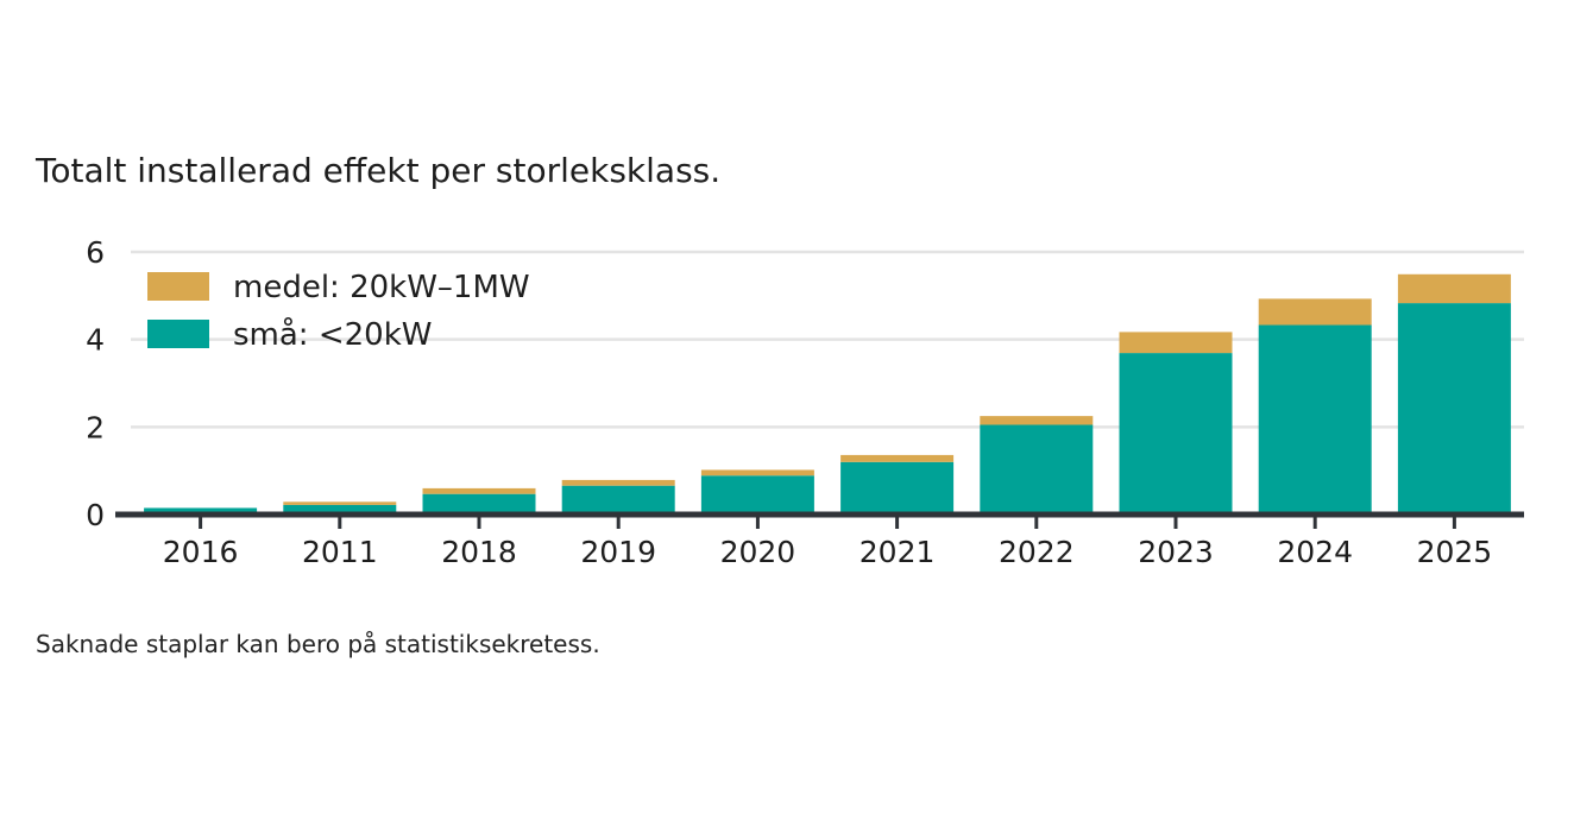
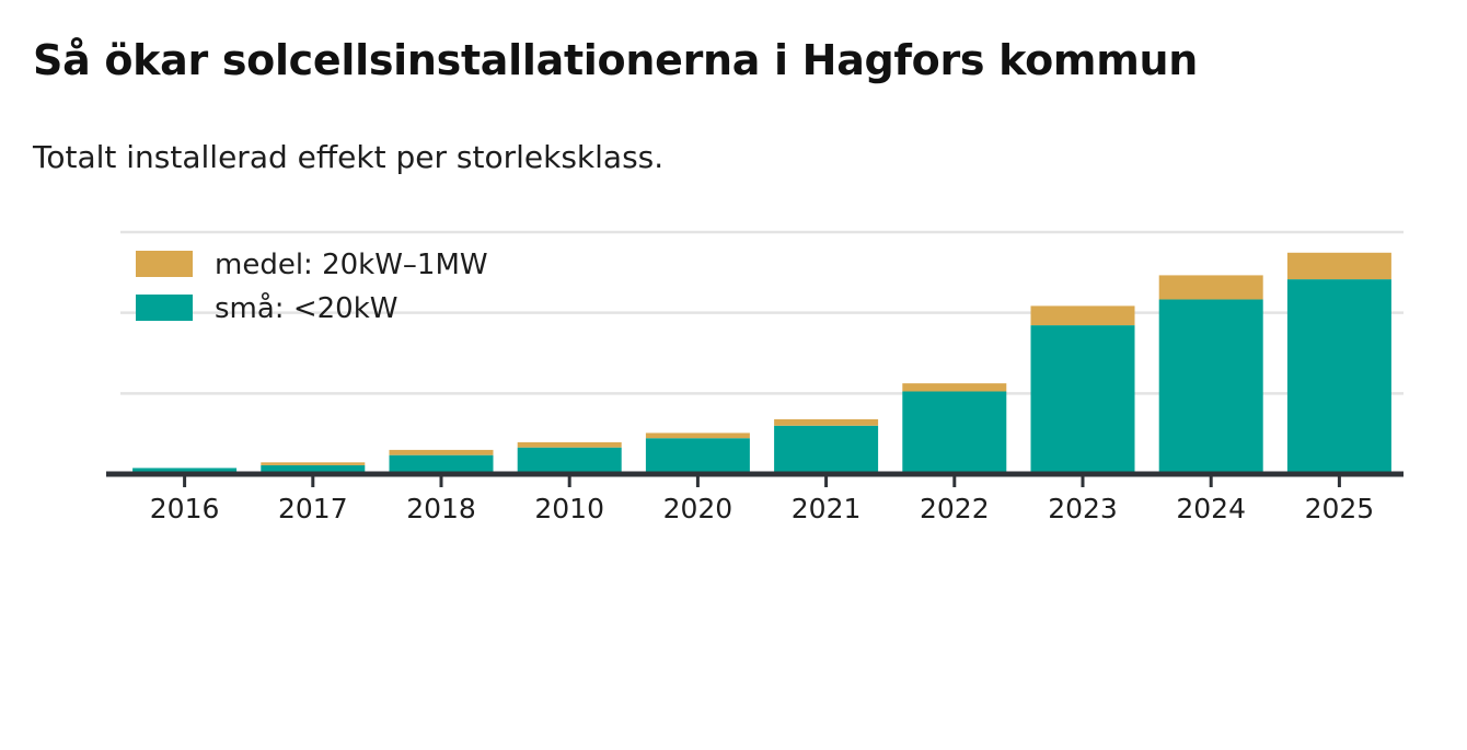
+ Så ökar solcellsinstallationerna i Hagfors kommun
  Totalt installerad effekt per storleksklass.
- 0
- 2
- 4
- 6
  2016
- 2011
+ 2017
  2018
- 2019
+ 2010
  2020
  2021
  2022
  2023
  2024
  2025
  medel: 20kW–1MW
  små: <20kW
- Saknade staplar kan bero på statistiksekretess.
